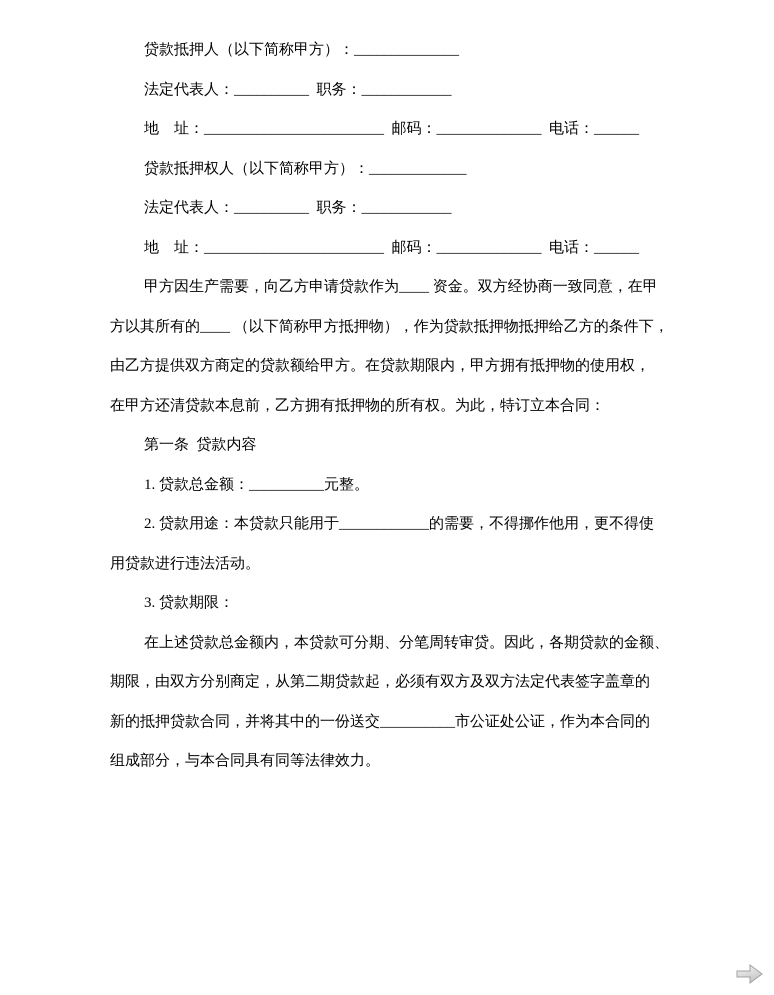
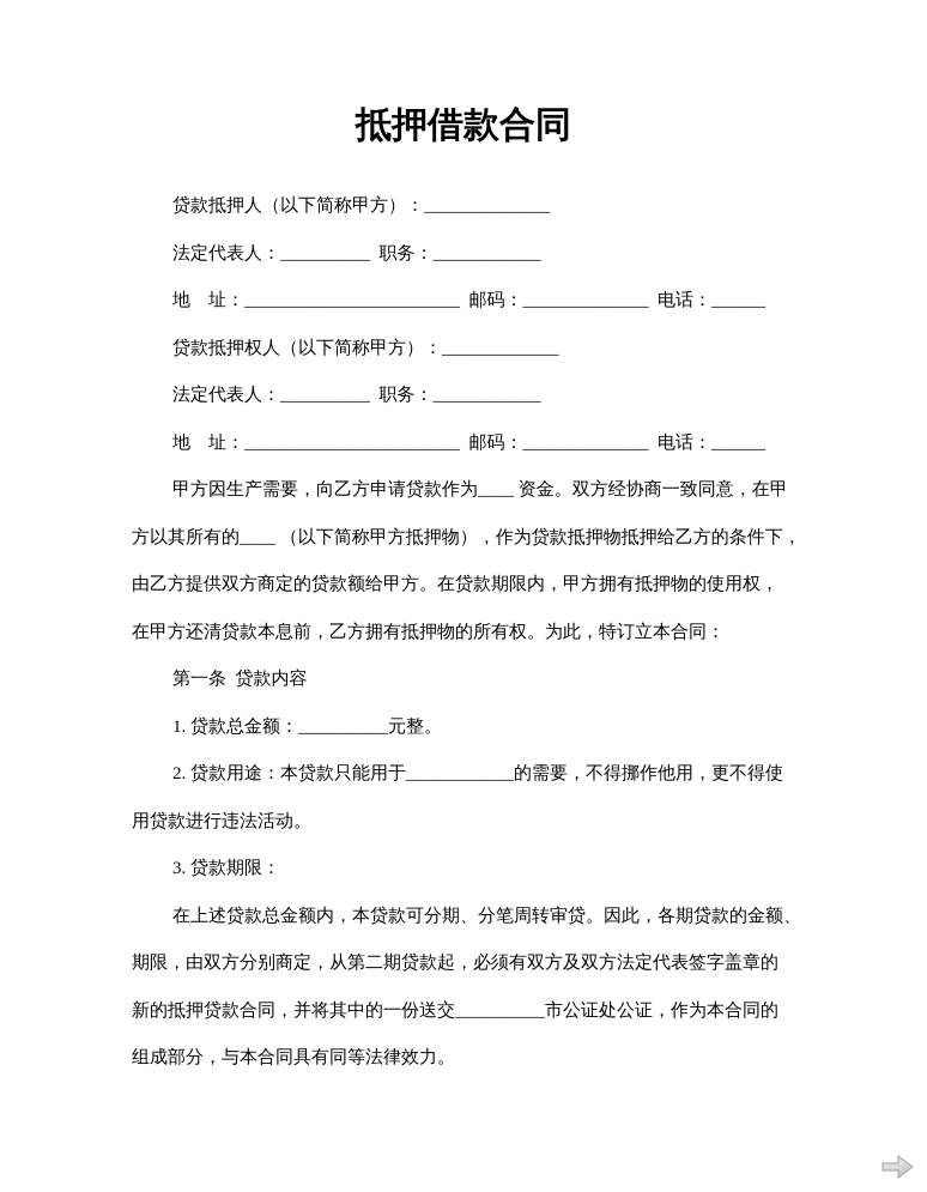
+ 抵押借款合同
  贷款抵押人（以下简称甲方）：______________
  法定代表人：__________ 职务：____________
  地 址：________________________ 邮码：______________ 电话：______
  贷款抵押权人（以下简称甲方）：_____________
  法定代表人：__________ 职务：____________
  地 址：________________________ 邮码：______________ 电话：______
  甲方因生产需要，向乙方申请贷款作为____ 资金。双方经协商一致同意，在甲
  方以其所有的____ （以下简称甲方抵押物），作为贷款抵押物抵押给乙方的条件下，
  由乙方提供双方商定的贷款额给甲方。在贷款期限内，甲方拥有抵押物的使用权，
  在甲方还清贷款本息前，乙方拥有抵押物的所有权。为此，特订立本合同：
  第一条 贷款内容
  1. 贷款总金额：__________元整。
  2. 贷款用途：本贷款只能用于____________的需要，不得挪作他用，更不得使
  用贷款进行违法活动。
  3. 贷款期限：
  在上述贷款总金额内，本贷款可分期、分笔周转审贷。因此，各期贷款的金额、
  期限，由双方分别商定，从第二期贷款起，必须有双方及双方法定代表签字盖章的
  新的抵押贷款合同，并将其中的一份送交__________市公证处公证，作为本合同的
  组成部分，与本合同具有同等法律效力。
